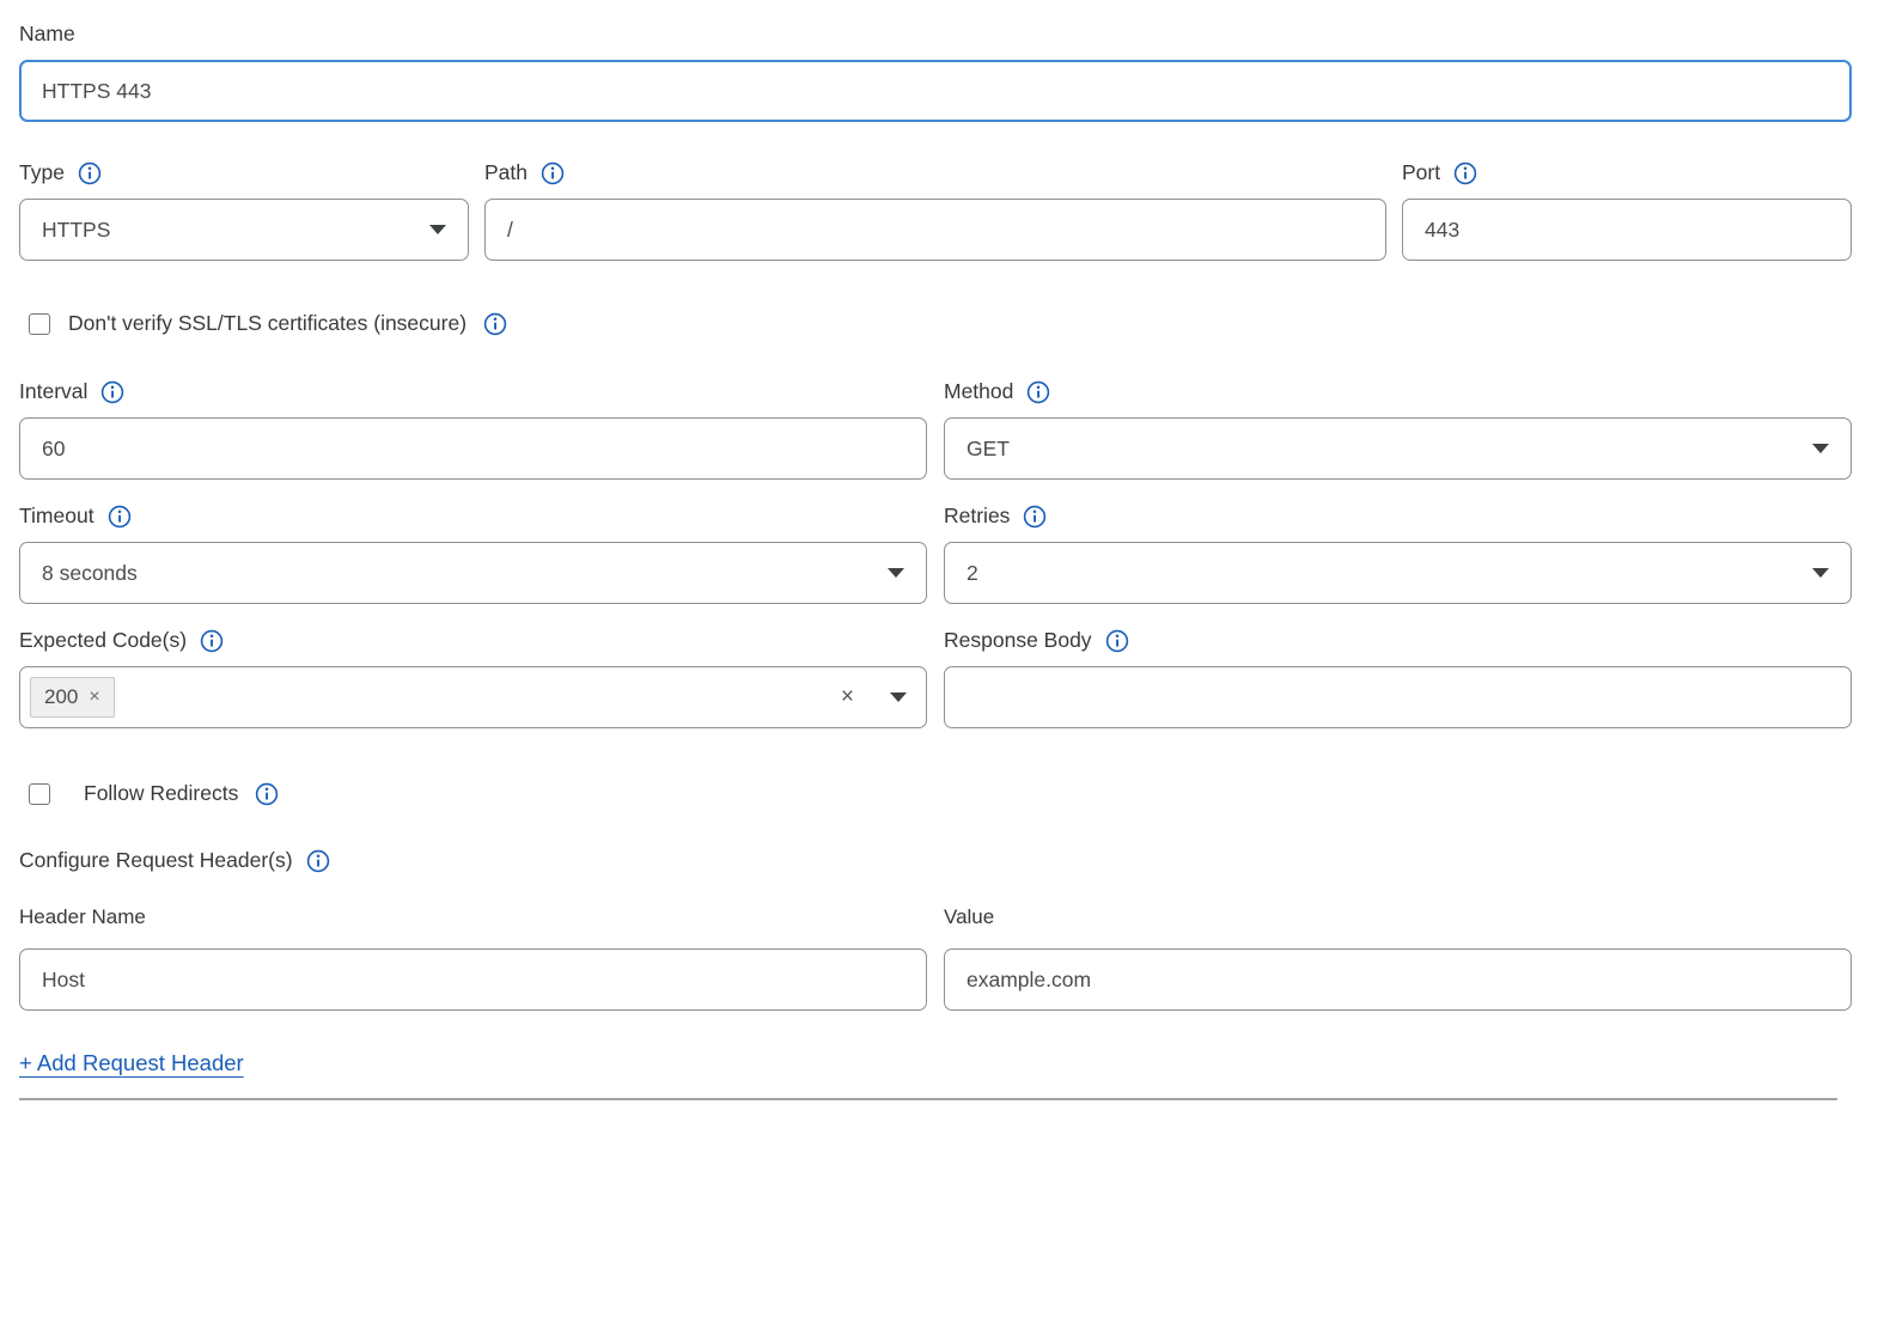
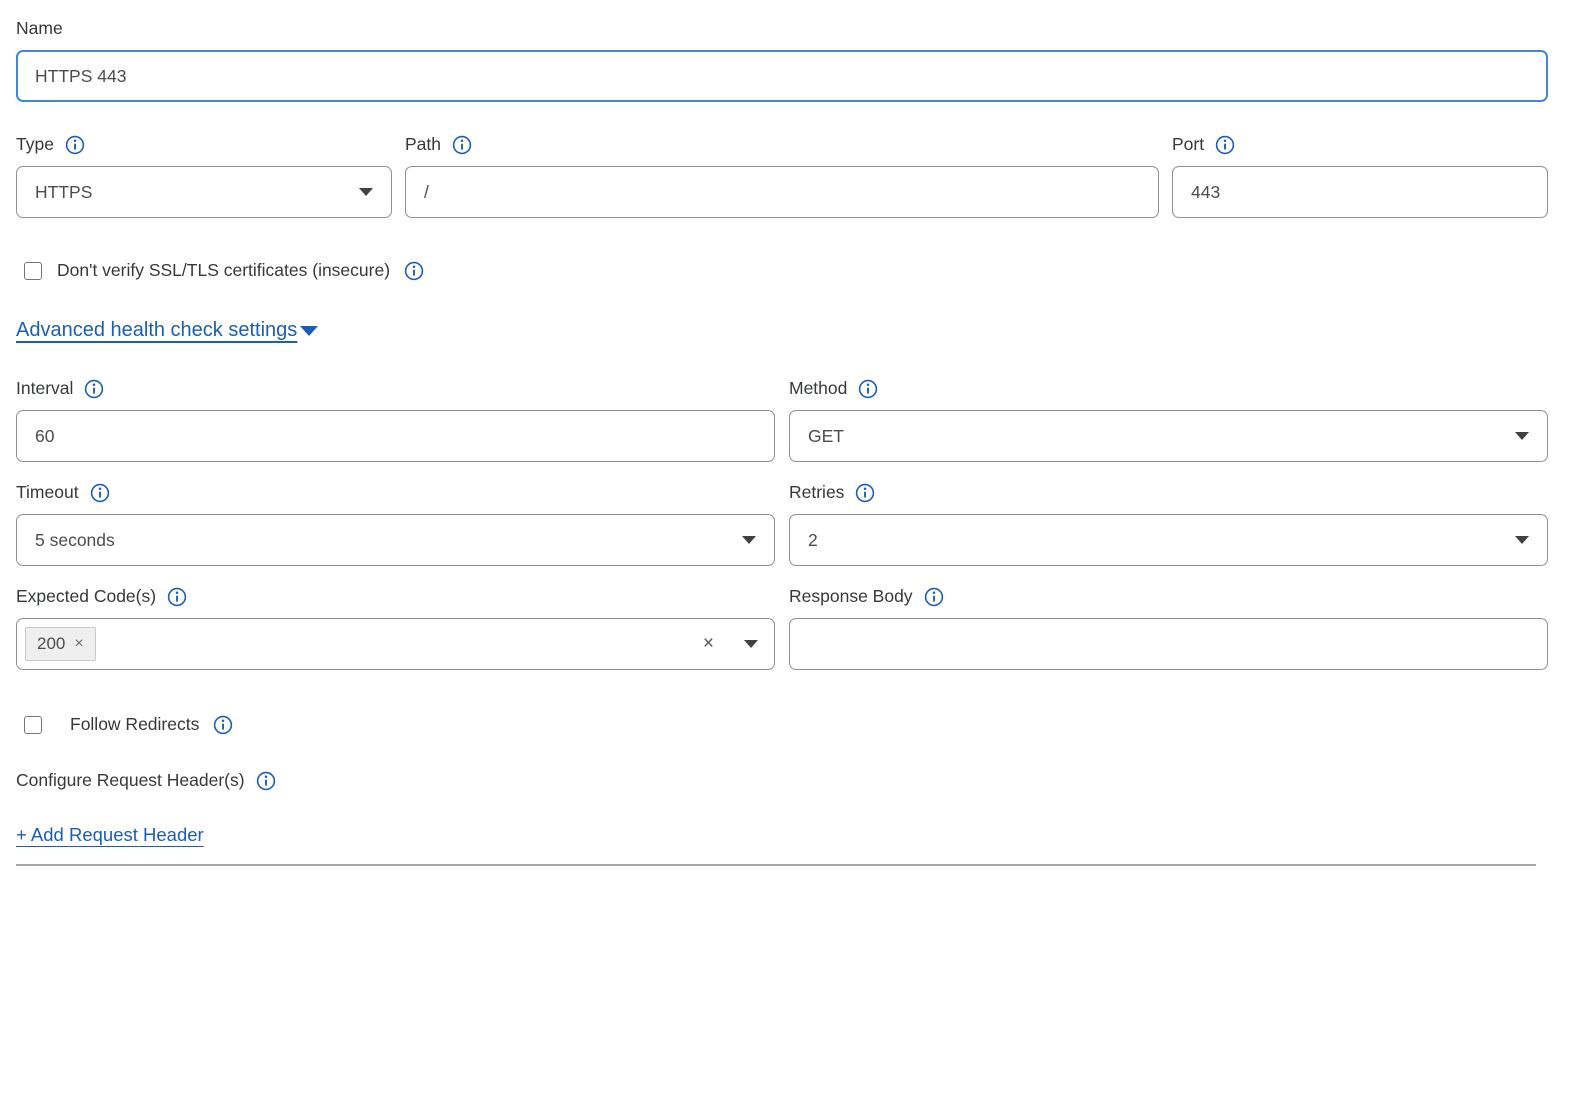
  Name
  HTTPS 443
  Type
  HTTPS
  Path
  /
  Port
  443
  Don't verify SSL/TLS certificates (insecure)
+ Advanced health check settings
  Interval
  60
  Method
  GET
  Timeout
- 8 seconds
+ 5 seconds
  Retries
  2
  Expected Code(s)
  200
  ×
  ×
  Response Body
  Follow Redirects
  Configure Request Header(s)
- Header Name
- Host
- Value
- example.com
  + Add Request Header
